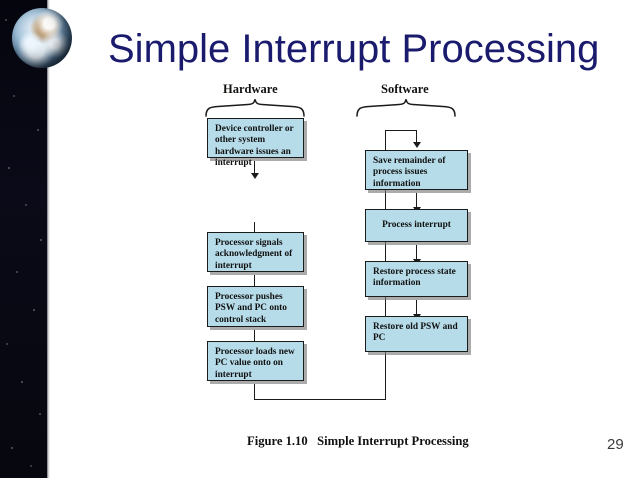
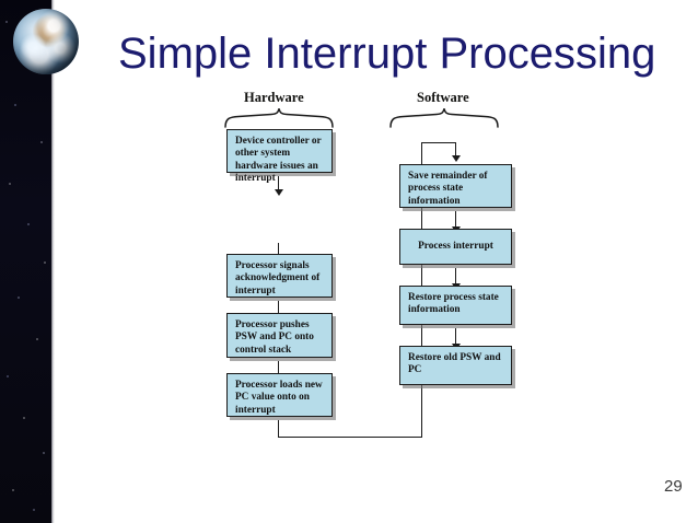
  Simple Interrupt Processing
  Hardware
  Software
  Device controller or other system hardware issues an interrupt
  Processor signals acknowledgment of interrupt
  Processor pushes PSW and PC onto control stack
  Processor loads new PC value onto on interrupt
- Save remainder of process issues information
+ Save remainder of process state information
  Process interrupt
  Restore process state information
  Restore old PSW and PC
- Figure 1.10 Simple Interrupt Processing
  29
